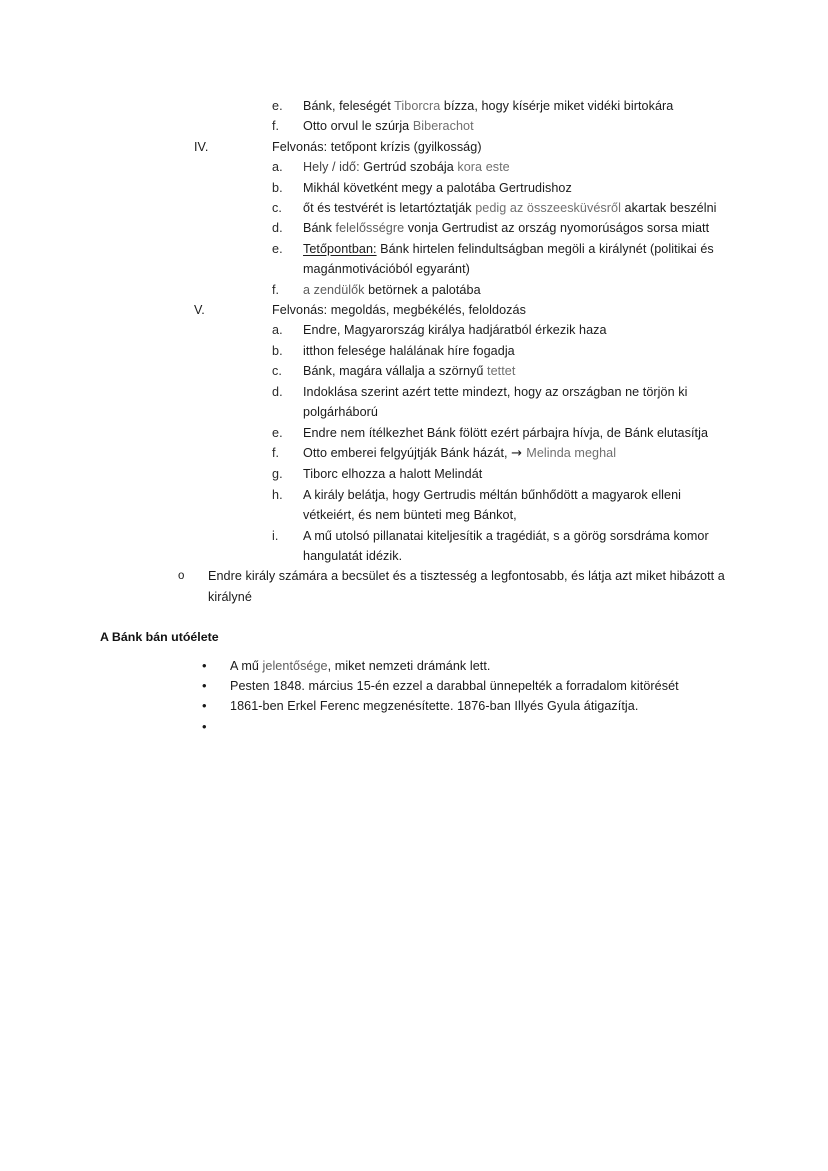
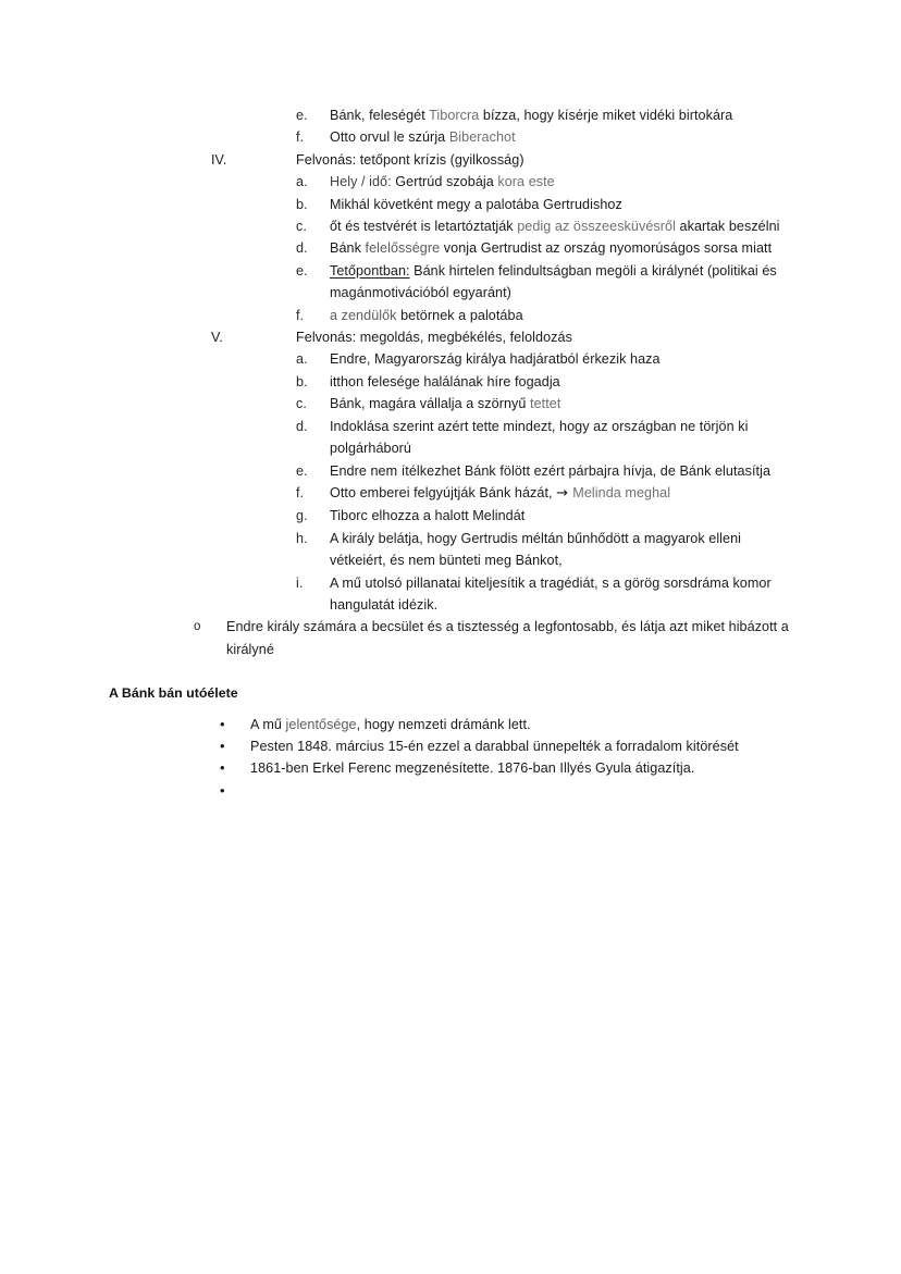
  e.
  Bánk, feleségét Tiborcra bízza, hogy kísérje miket vidéki birtokára
  f.
  Otto orvul le szúrja Biberachot
  IV.
  Felvonás: tetőpont krízis (gyilkosság)
  a.
  Hely / idő: Gertrúd szobája kora este
  b.
  Mikhál követként megy a palotába Gertrudishoz
  c.
  őt és testvérét is letartóztatják pedig az összeesküvésről akartak beszélni
  d.
  Bánk felelősségre vonja Gertrudist az ország nyomorúságos sorsa miatt
  e.
  Tetőpontban: Bánk hirtelen felindultságban megöli a királynét (politikai és magánmotivációból egyaránt)
  f.
  a zendülők betörnek a palotába
  V.
  Felvonás: megoldás, megbékélés, feloldozás
  a.
  Endre, Magyarország királya hadjáratból érkezik haza
  b.
  itthon felesége halálának híre fogadja
  c.
  Bánk, magára vállalja a szörnyű tettet
  d.
  Indoklása szerint azért tette mindezt, hogy az országban ne törjön ki polgárháború
  e.
  Endre nem ítélkezhet Bánk fölött ezért párbajra hívja, de Bánk elutasítja
  f.
  Otto emberei felgyújtják Bánk házát, → Melinda meghal
  g.
  Tiborc elhozza a halott Melindát
  h.
  A király belátja, hogy Gertrudis méltán bűnhődött a magyarok elleni vétkeiért, és nem bünteti meg Bánkot,
  i.
  A mű utolsó pillanatai kiteljesítik a tragédiát, s a görög sorsdráma komor hangulatát idézik.
  o
  Endre király számára a becsület és a tisztesség a legfontosabb, és látja azt miket hibázott a királyné
  A Bánk bán utóélete
  •
- A mű jelentősége, miket nemzeti drámánk lett.
+ A mű jelentősége, hogy nemzeti drámánk lett.
  •
  Pesten 1848. március 15-én ezzel a darabbal ünnepelték a forradalom kitörését
  •
  1861-ben Erkel Ferenc megzenésítette. 1876-ban Illyés Gyula átigazítja.
  •
